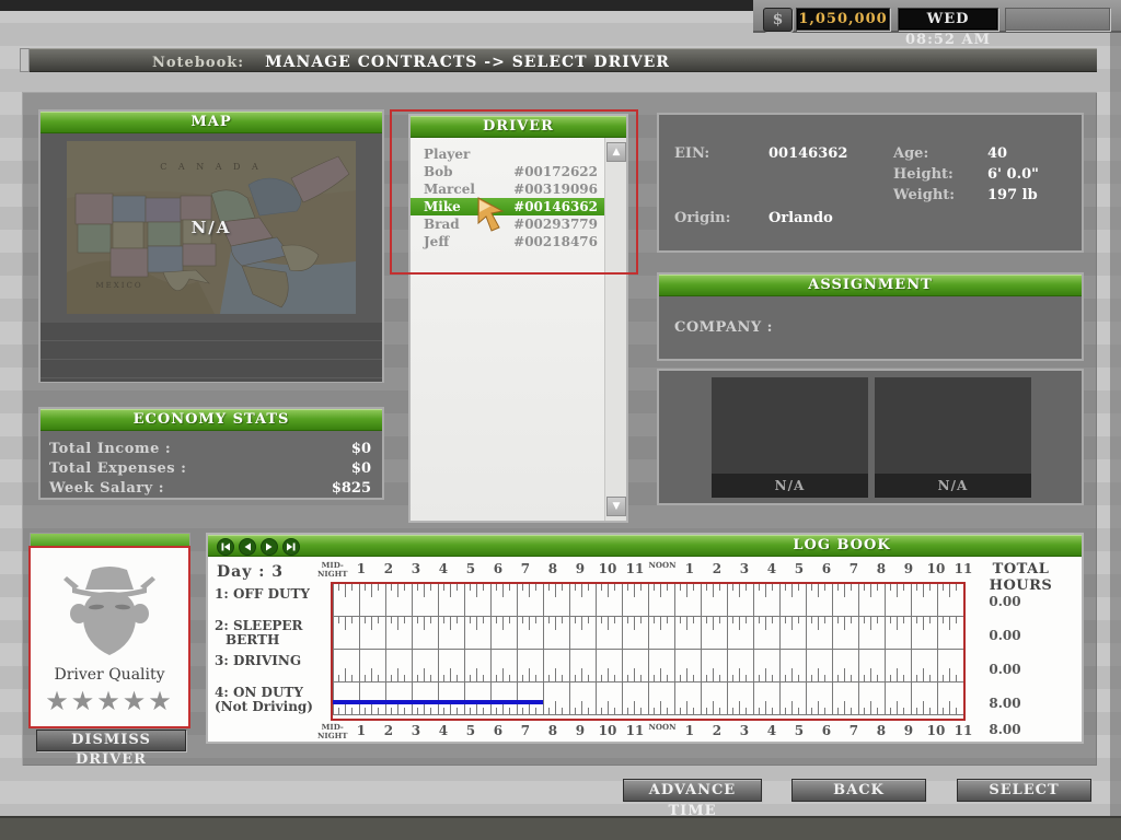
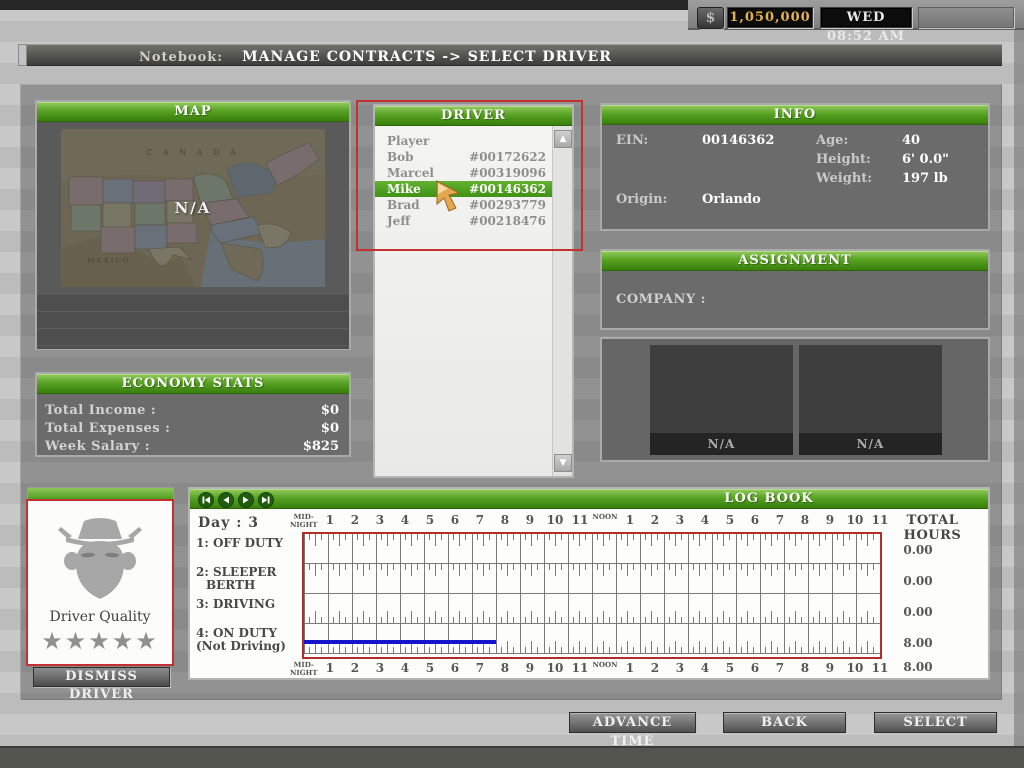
  $
  1,050,000
  WED 08:52 AM
  Notebook: MANAGE CONTRACTS -> SELECT DRIVER
  MAP
  C A N A D A
  MEXICO
  N/A
  ECONOMY STATS
  Total Income :
  $0
  Total Expenses :
  $0
  Week Salary :
  $825
  DRIVER
  Player
  Bob
  #00172622
  Marcel
  #00319096
  Mike
  #00146362
  Brad
  #00293779
  Jeff
  #00218476
  ▲
  ▼
+ INFO
  EIN:
  00146362
  Origin:
  Orlando
  Age:
  40
  Height:
  6' 0.0"
  Weight:
  197 lb
  ASSIGNMENT
  COMPANY :
  N/A
  N/A
  Driver Quality
  ★★★★★
  DISMISS DRIVER
  LOG BOOK
  Day : 3
  MID-
  NIGHT
  1
  2
  3
  4
  5
  6
  7
  8
  9
  10
  11
  NOON
  1
  2
  3
  4
  5
  6
  7
  8
  9
  10
  11
  TOTAL HOURS
  1: OFF DUTY
  2: SLEEPER
  BERTH
  3: DRIVING
  4: ON DUTY
  (Not Driving)
  MID-
  NIGHT
  1
  2
  3
  4
  5
  6
  7
  8
  9
  10
  11
  NOON
  1
  2
  3
  4
  5
  6
  7
  8
  9
  10
  11
  0.00
  0.00
  0.00
  8.00
  8.00
  ADVANCE TIME
  BACK
  SELECT
